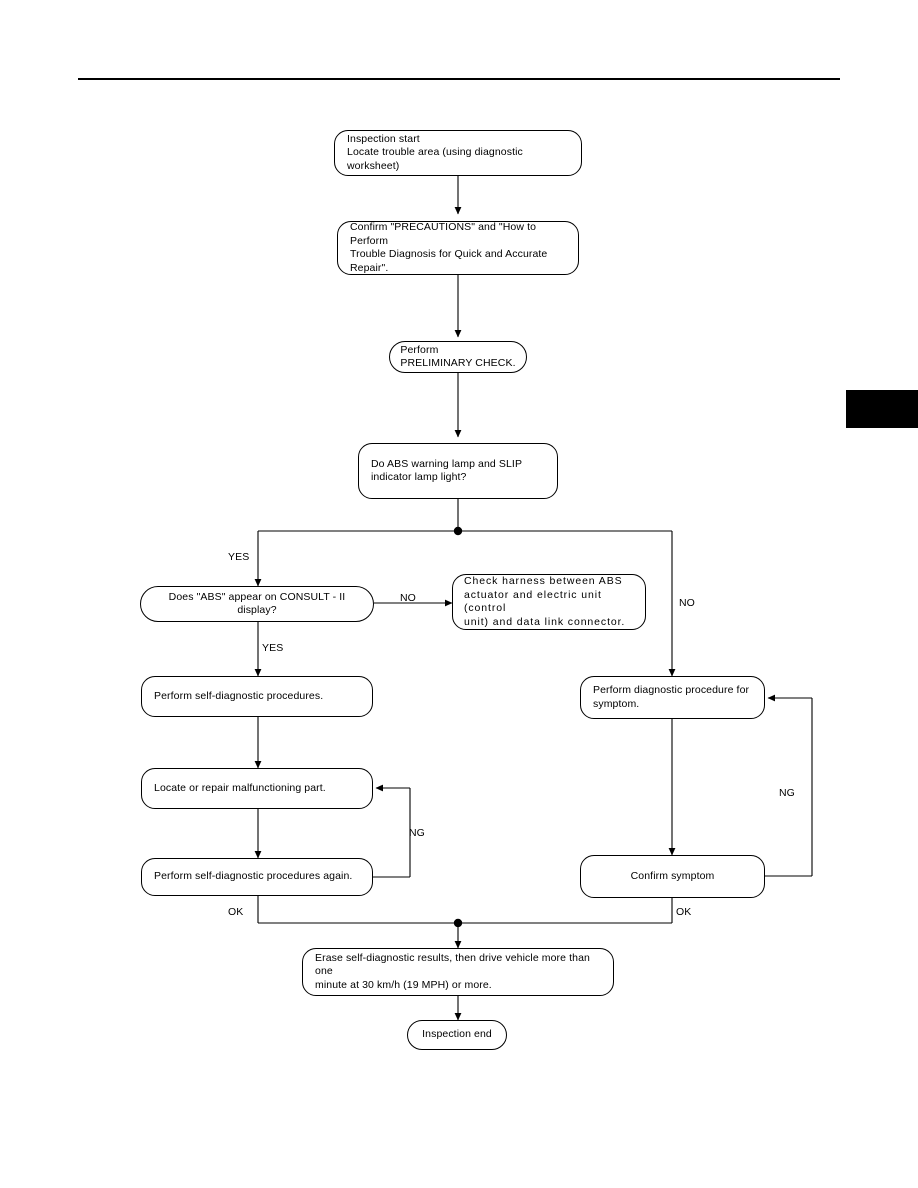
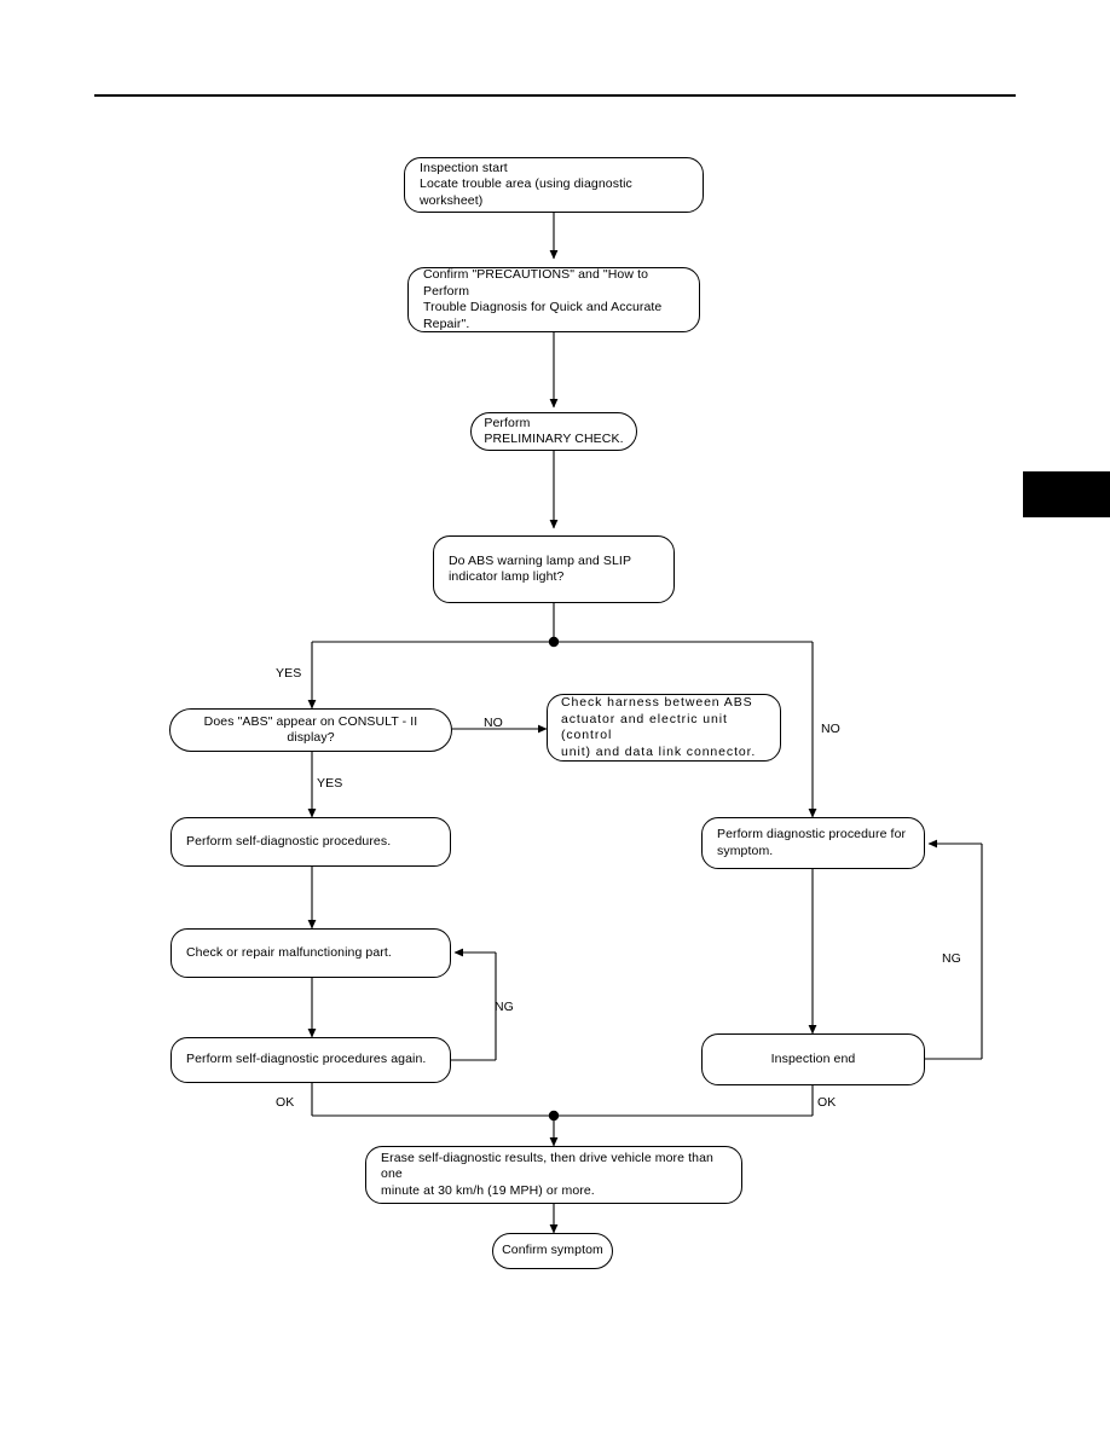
  Inspection start
  Locate trouble area (using diagnostic worksheet)
  Confirm "PRECAUTIONS" and "How to Perform
  Trouble Diagnosis for Quick and Accurate
  Repair".
  Perform
  PRELIMINARY CHECK.
  Do ABS warning lamp and SLIP
  indicator lamp light?
  Does "ABS" appear on CONSULT - II display?
  Check harness between ABS
  actuator and electric unit (control
  unit) and data link connector.
  Perform self-diagnostic procedures.
  Perform diagnostic procedure for
  symptom.
- Locate or repair malfunctioning part.
+ Check or repair malfunctioning part.
  Perform self-diagnostic procedures again.
- Confirm symptom
+ Inspection end
  Erase self-diagnostic results, then drive vehicle more than one
  minute at 30 km/h (19 MPH) or more.
- Inspection end
+ Confirm symptom
  YES
  NO
  NO
  YES
  NG
  NG
  OK
  OK
